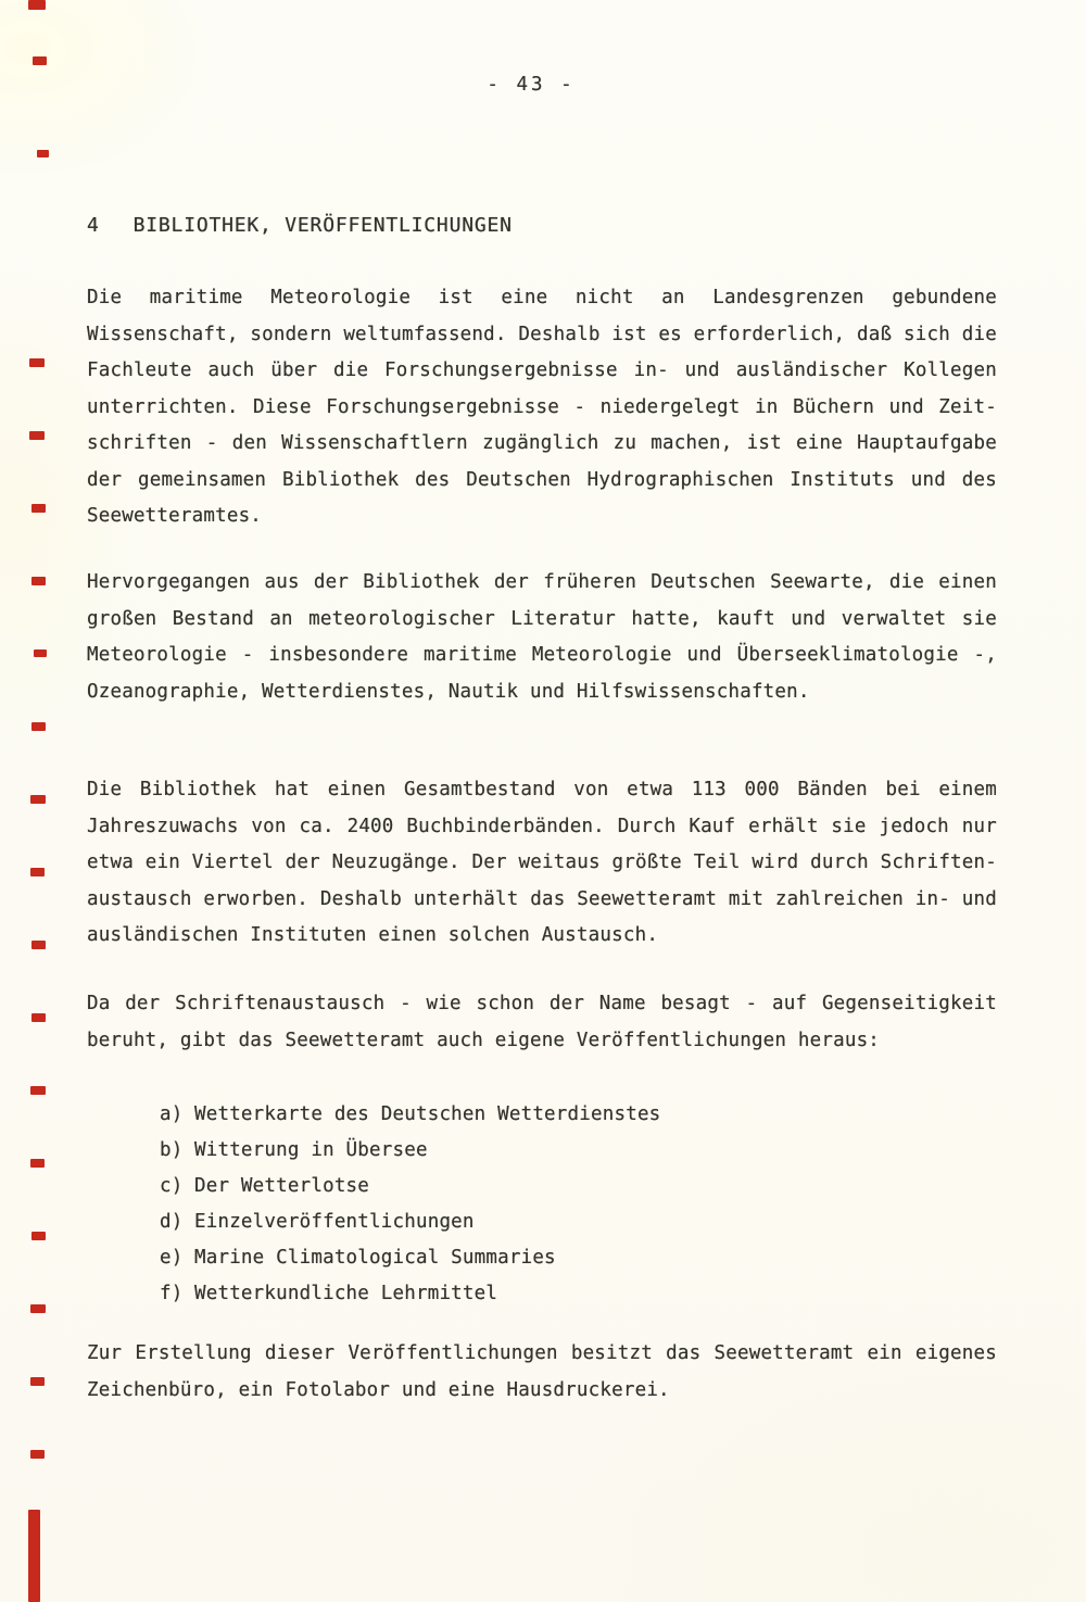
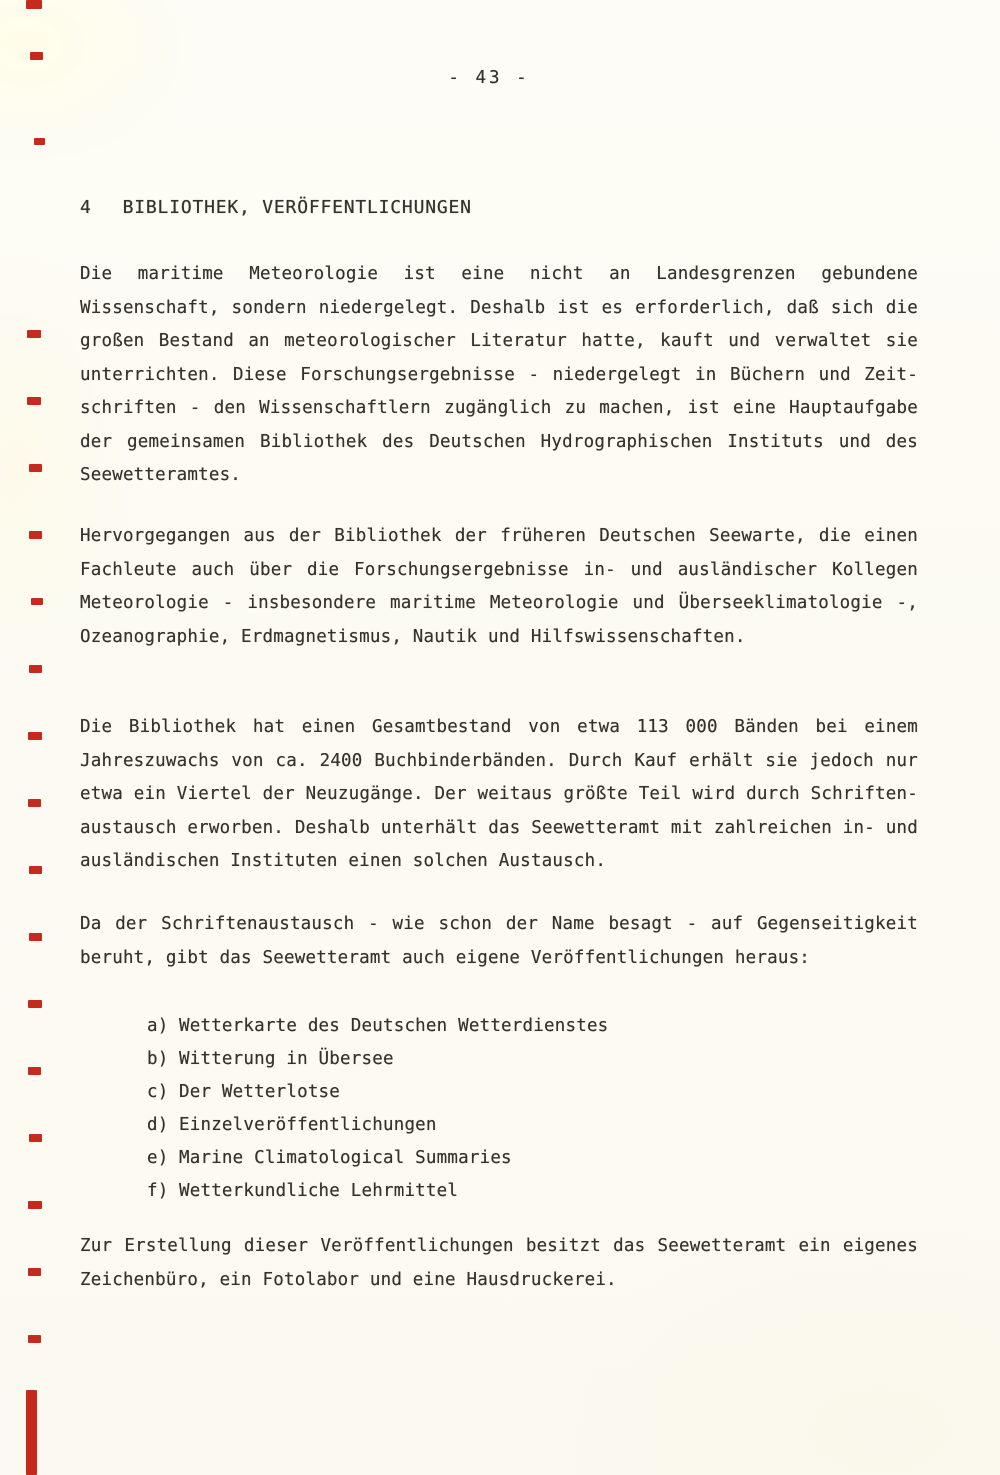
  - 43 -
  4 BIBLIOTHEK, VERÖFFENTLICHUNGEN
  Die maritime Meteorologie ist eine nicht an Landesgrenzen gebundene
- Wissenschaft, sondern weltumfassend. Deshalb ist es erforderlich, daß sich die
+ Wissenschaft, sondern niedergelegt. Deshalb ist es erforderlich, daß sich die
- Fachleute auch über die Forschungsergebnisse in- und ausländischer Kollegen
+ großen Bestand an meteorologischer Literatur hatte, kauft und verwaltet sie
  unterrichten. Diese Forschungsergebnisse - niedergelegt in Büchern und Zeit-
  schriften - den Wissenschaftlern zugänglich zu machen, ist eine Hauptaufgabe
  der gemeinsamen Bibliothek des Deutschen Hydrographischen Instituts und des
  Seewetteramtes.
  Hervorgegangen aus der Bibliothek der früheren Deutschen Seewarte, die einen
- großen Bestand an meteorologischer Literatur hatte, kauft und verwaltet sie
+ Fachleute auch über die Forschungsergebnisse in- und ausländischer Kollegen
  Meteorologie - insbesondere maritime Meteorologie und Überseeklimatologie -,
- Ozeanographie, Wetterdienstes, Nautik und Hilfswissenschaften.
+ Ozeanographie, Erdmagnetismus, Nautik und Hilfswissenschaften.
  Die Bibliothek hat einen Gesamtbestand von etwa 113 000 Bänden bei einem
  Jahreszuwachs von ca. 2400 Buchbinderbänden. Durch Kauf erhält sie jedoch nur
  etwa ein Viertel der Neuzugänge. Der weitaus größte Teil wird durch Schriften-
  austausch erworben. Deshalb unterhält das Seewetteramt mit zahlreichen in- und
  ausländischen Instituten einen solchen Austausch.
  Da der Schriftenaustausch - wie schon der Name besagt - auf Gegenseitigkeit
  beruht, gibt das Seewetteramt auch eigene Veröffentlichungen heraus:
  a) Wetterkarte des Deutschen Wetterdienstes
  b) Witterung in Übersee
  c) Der Wetterlotse
  d) Einzelveröffentlichungen
  e) Marine Climatological Summaries
  f) Wetterkundliche Lehrmittel
  Zur Erstellung dieser Veröffentlichungen besitzt das Seewetteramt ein eigenes
  Zeichenbüro, ein Fotolabor und eine Hausdruckerei.
